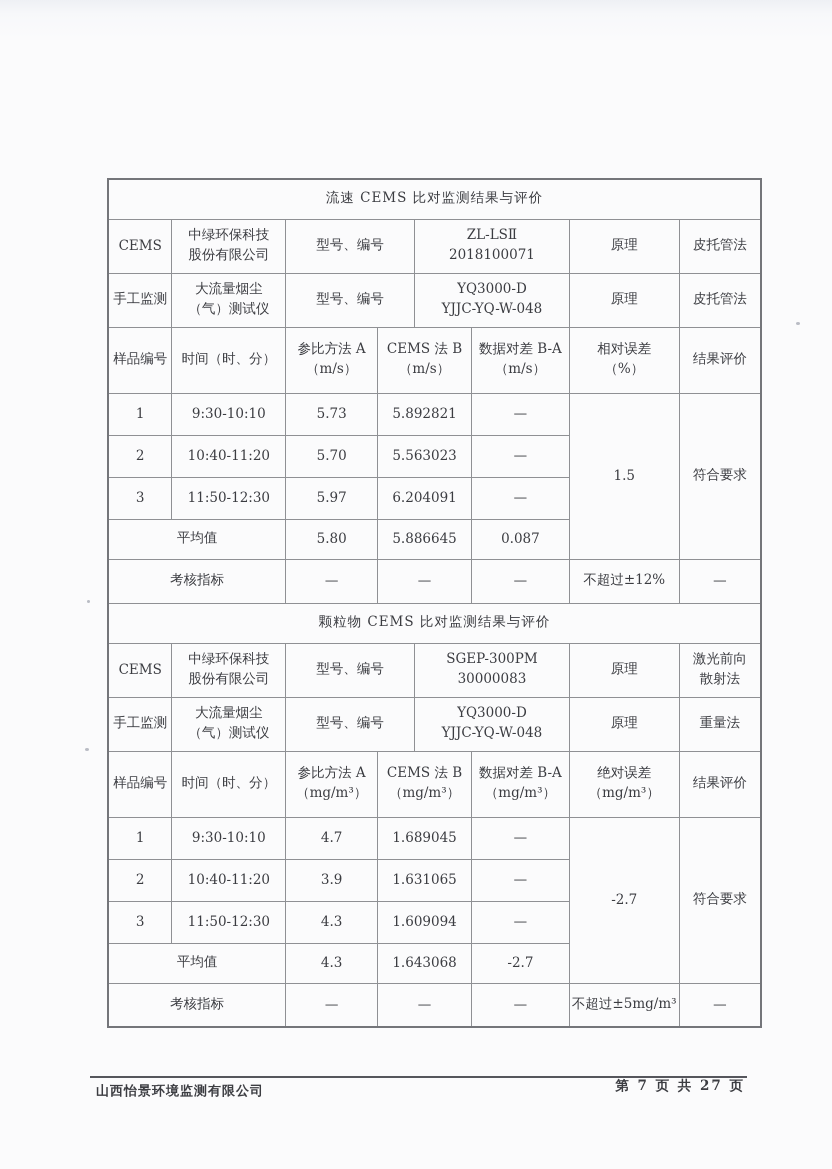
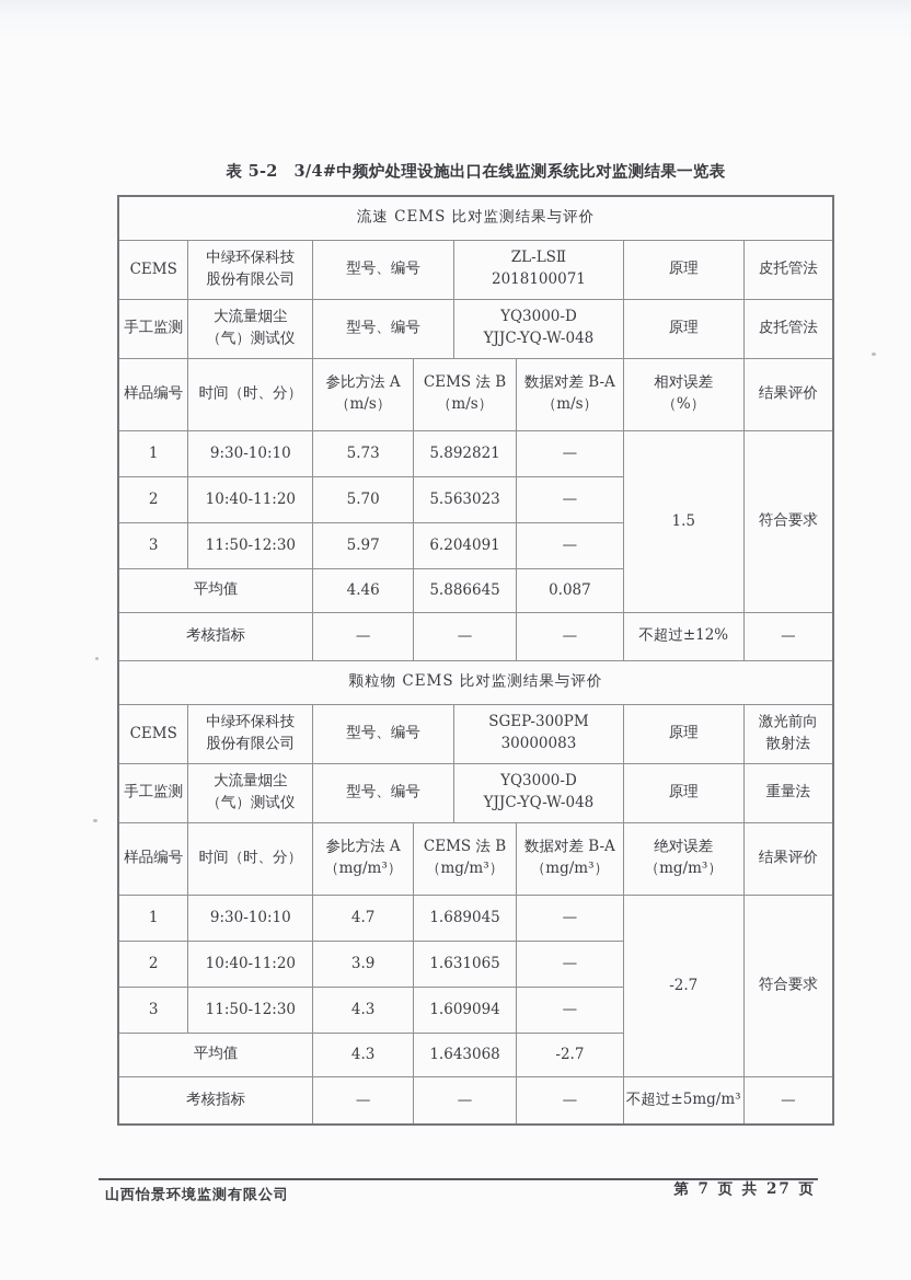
+ 表 5-2 3/4#中频炉处理设施出口在线监测系统比对监测结果一览表
  流速 CEMS 比对监测结果与评价
  CEMS	中绿环保科技 股份有限公司	型号、编号	ZL-LSⅡ 2018100071	原理	皮托管法
  手工监测	大流量烟尘 （气）测试仪	型号、编号	YQ3000-D YJJC-YQ-W-048	原理	皮托管法
  样品编号	时间（时、分）	参比方法 A （m/s）	CEMS 法 B （m/s）	数据对差 B-A （m/s）	相对误差 （%）	结果评价
  1	9:30-10:10	5.73	5.892821	—	1.5	符合要求
  2	10:40-11:20	5.70	5.563023	—
  3	11:50-12:30	5.97	6.204091	—
- 平均值	5.80	5.886645	0.087
+ 平均值	4.46	5.886645	0.087
  考核指标	—	—	—	不超过±12%	—
  颗粒物 CEMS 比对监测结果与评价
  CEMS	中绿环保科技 股份有限公司	型号、编号	SGEP-300PM 30000083	原理	激光前向 散射法
  手工监测	大流量烟尘 （气）测试仪	型号、编号	YQ3000-D YJJC-YQ-W-048	原理	重量法
  样品编号	时间（时、分）	参比方法 A （mg/m³）	CEMS 法 B （mg/m³）	数据对差 B-A （mg/m³）	绝对误差 （mg/m³）	结果评价
  1	9:30-10:10	4.7	1.689045	—	-2.7	符合要求
  2	10:40-11:20	3.9	1.631065	—
  3	11:50-12:30	4.3	1.609094	—
  平均值	4.3	1.643068	-2.7
  考核指标	—	—	—	不超过±5mg/m³	—
  山西怡景环境监测有限公司
  第 7 页 共 27 页
